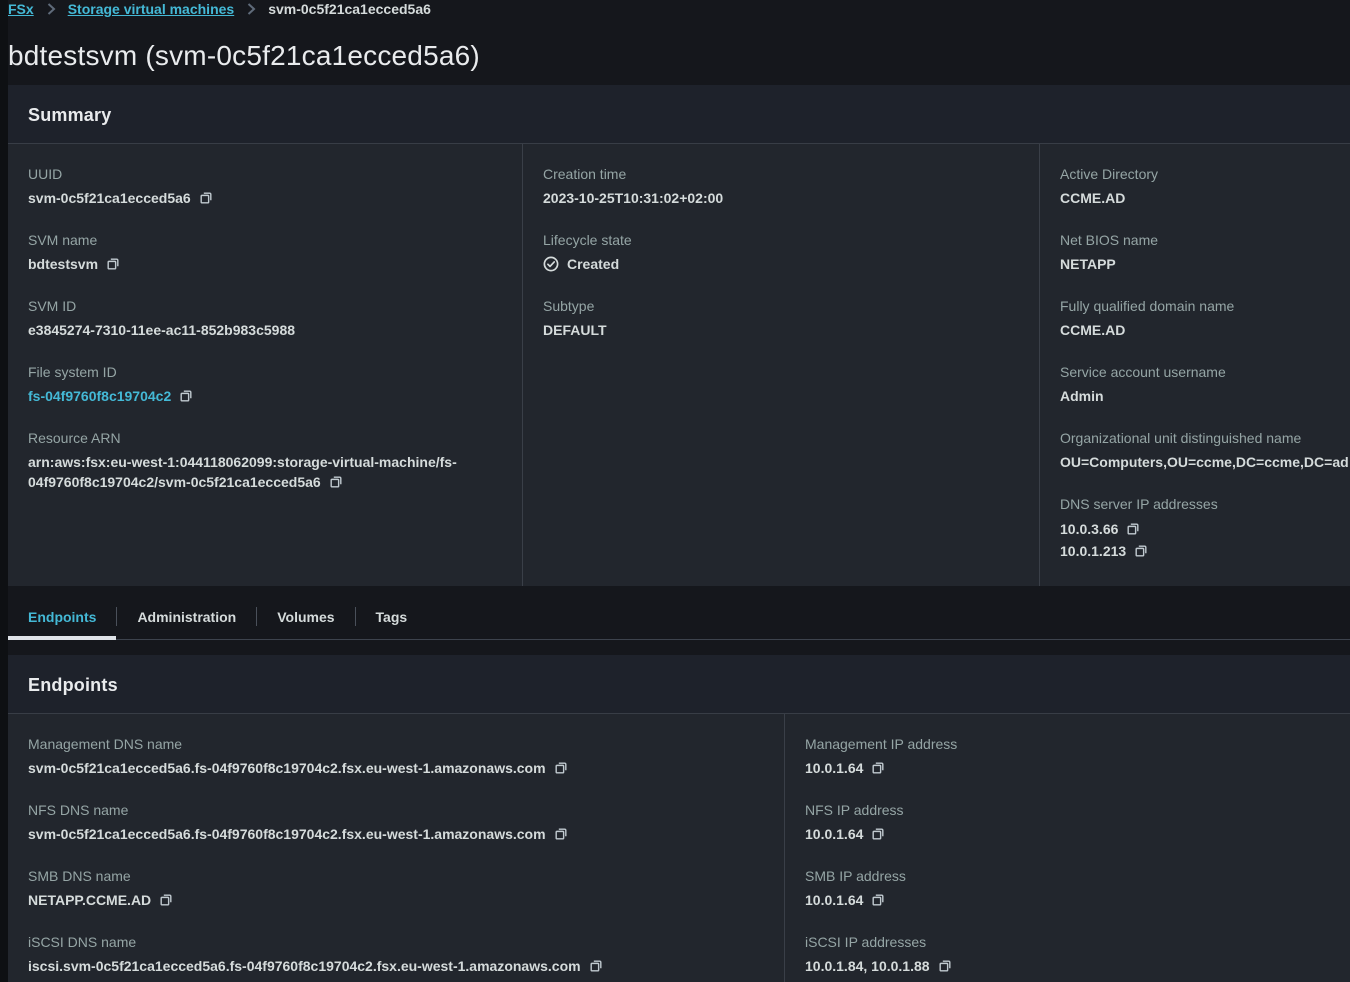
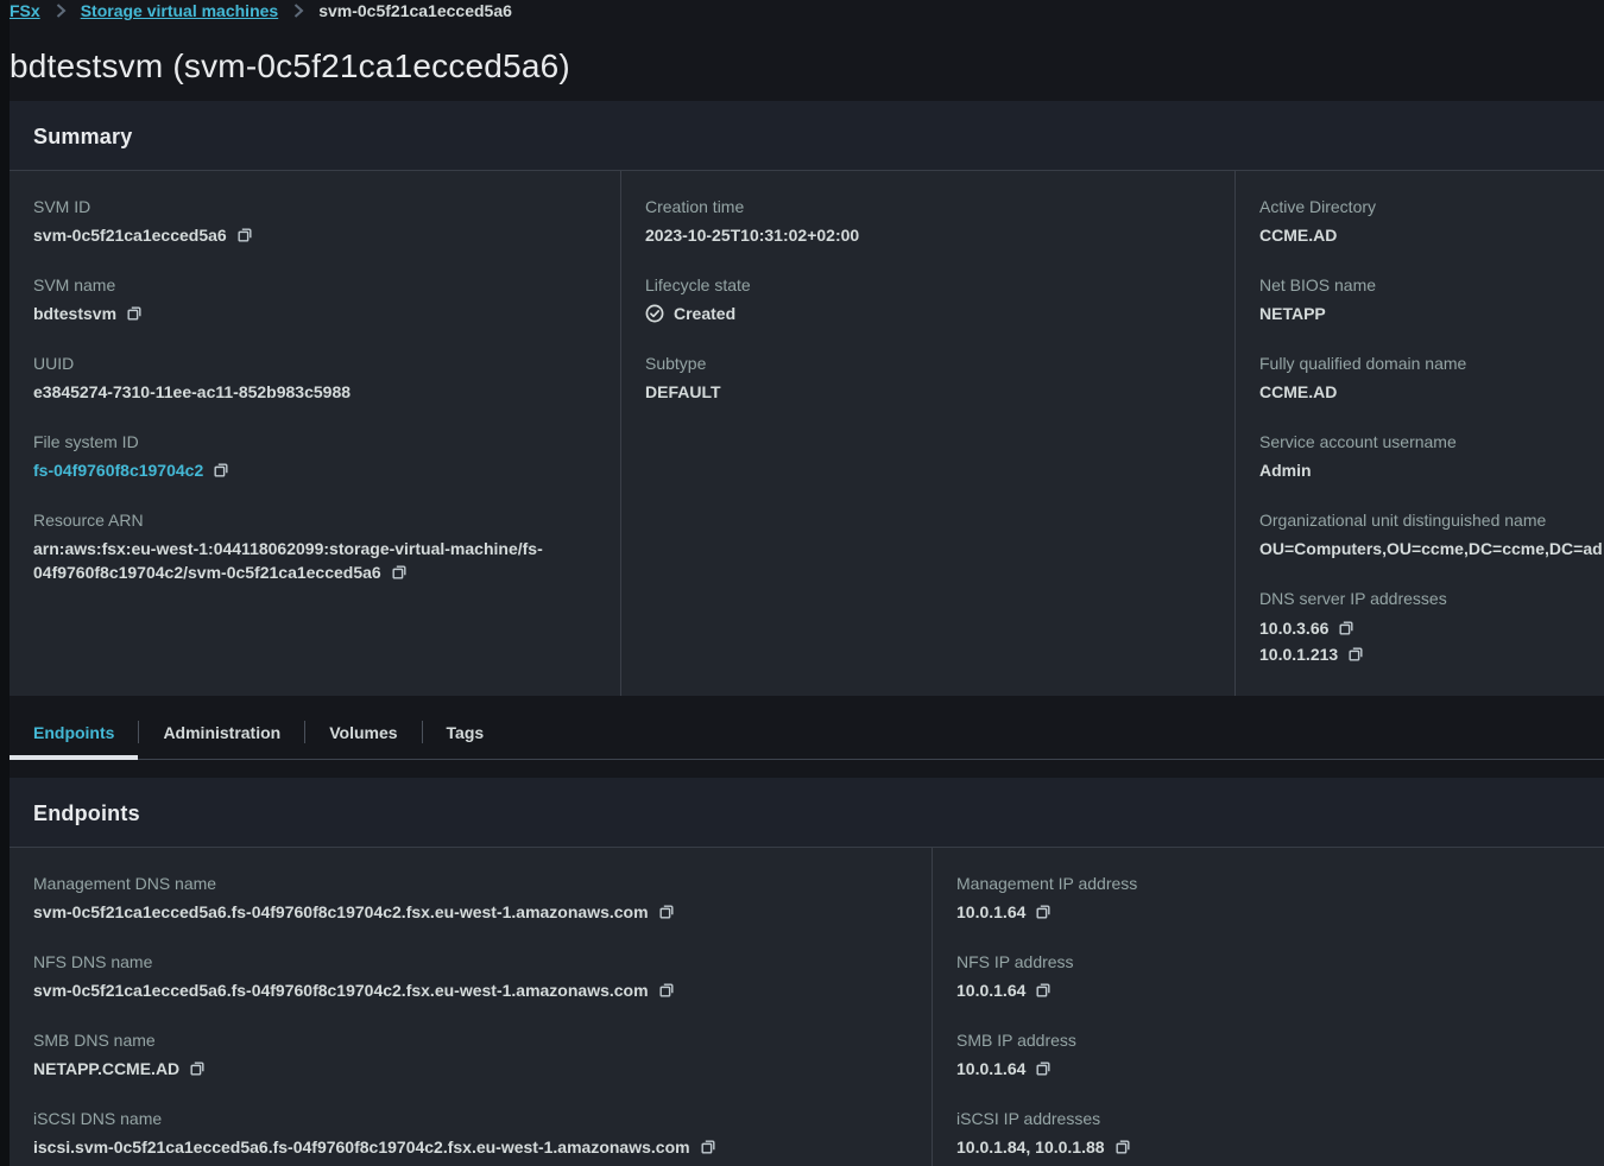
  FSx
  Storage virtual machines
  svm-0c5f21ca1ecced5a6
  bdtestsvm (svm-0c5f21ca1ecced5a6)
  Summary
- UUID
+ SVM ID
  svm-0c5f21ca1ecced5a6
  SVM name
  bdtestsvm
- SVM ID
+ UUID
  e3845274-7310-11ee-ac11-852b983c5988
  File system ID
  fs-04f9760f8c19704c2
  Resource ARN
  arn:aws:fsx:eu-west-1:044118062099:storage-virtual-machine/fs-04f9760f8c19704c2/svm-0c5f21ca1ecced5a6
  Creation time
  2023-10-25T10:31:02+02:00
  Lifecycle state
  Created
  Subtype
  DEFAULT
  Active Directory
  CCME.AD
  Net BIOS name
  NETAPP
  Fully qualified domain name
  CCME.AD
  Service account username
  Admin
  Organizational unit distinguished name
  OU=Computers,OU=ccme,DC=ccme,DC=ad
  DNS server IP addresses
  10.0.3.66
  10.0.1.213
  Endpoints
  Administration
  Volumes
  Tags
  Endpoints
  Management DNS name
  svm-0c5f21ca1ecced5a6.fs-04f9760f8c19704c2.fsx.eu-west-1.amazonaws.com
  NFS DNS name
  svm-0c5f21ca1ecced5a6.fs-04f9760f8c19704c2.fsx.eu-west-1.amazonaws.com
  SMB DNS name
  NETAPP.CCME.AD
  iSCSI DNS name
  iscsi.svm-0c5f21ca1ecced5a6.fs-04f9760f8c19704c2.fsx.eu-west-1.amazonaws.com
  Management IP address
  10.0.1.64
  NFS IP address
  10.0.1.64
  SMB IP address
  10.0.1.64
  iSCSI IP addresses
  10.0.1.84, 10.0.1.88
